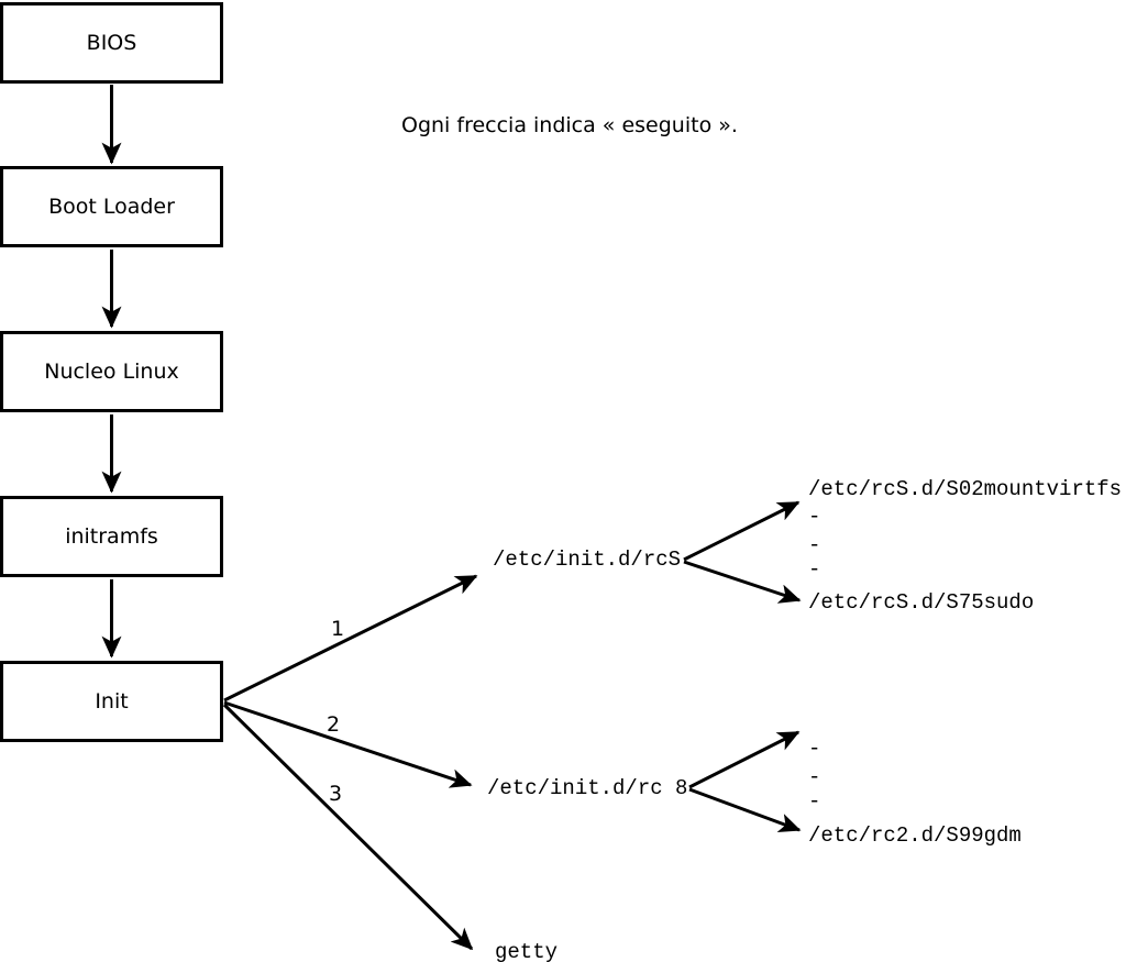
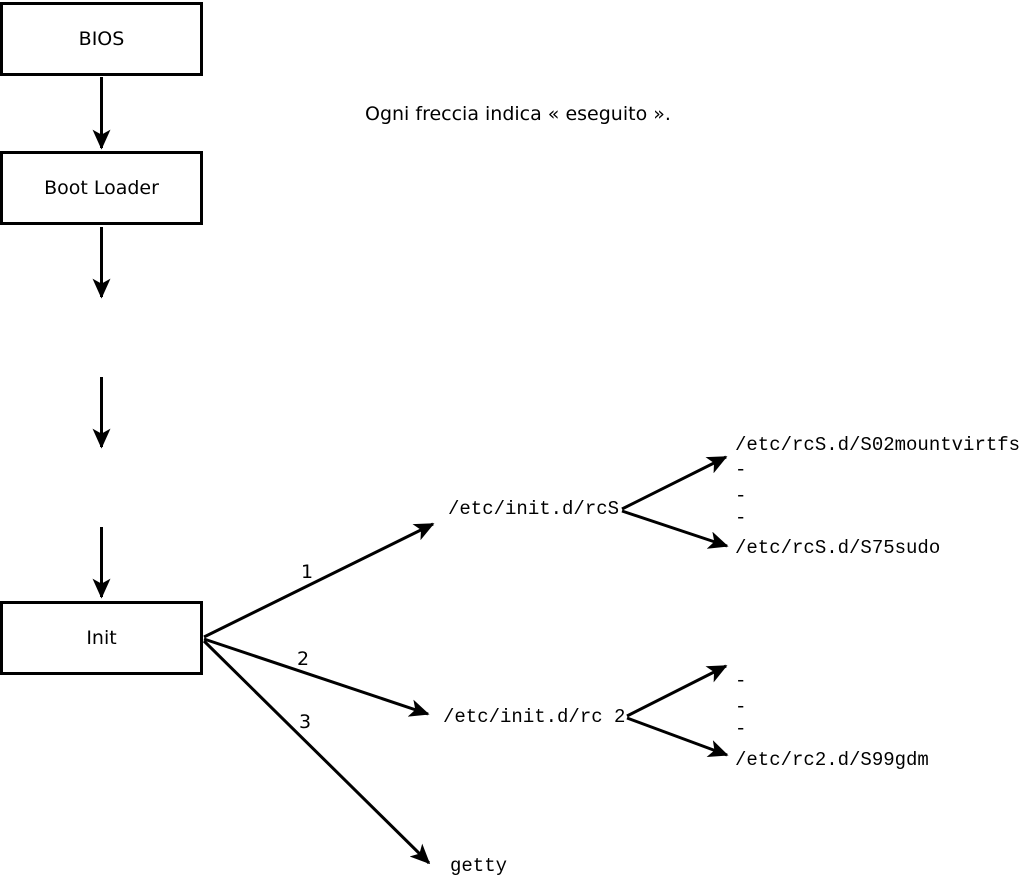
  BIOS
  Boot Loader
- Nucleo Linux
- initramfs
  Init
  Ogni freccia indica « eseguito ».
  1
  2
  3
  /etc/init.d/rcS
  /etc/rcS.d/S02mountvirtfs
  -
  -
  -
  /etc/rcS.d/S75sudo
- /etc/init.d/rc 8
+ /etc/init.d/rc 2
  -
  -
  -
  /etc/rc2.d/S99gdm
  getty
